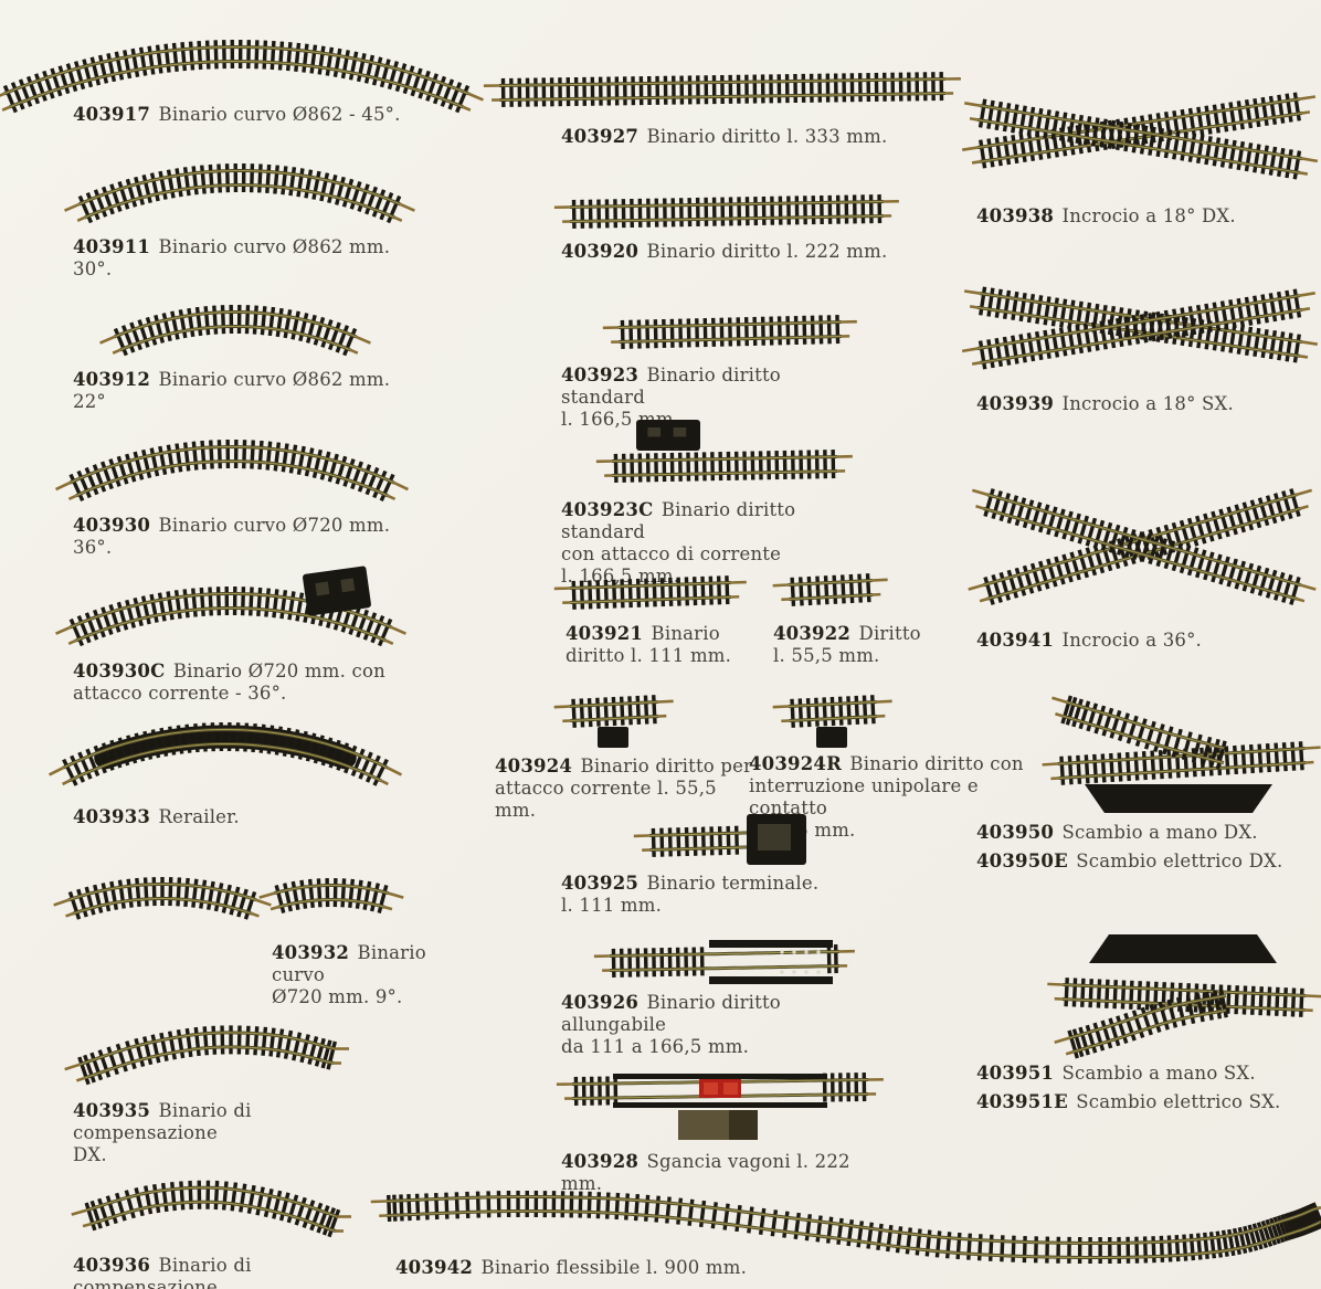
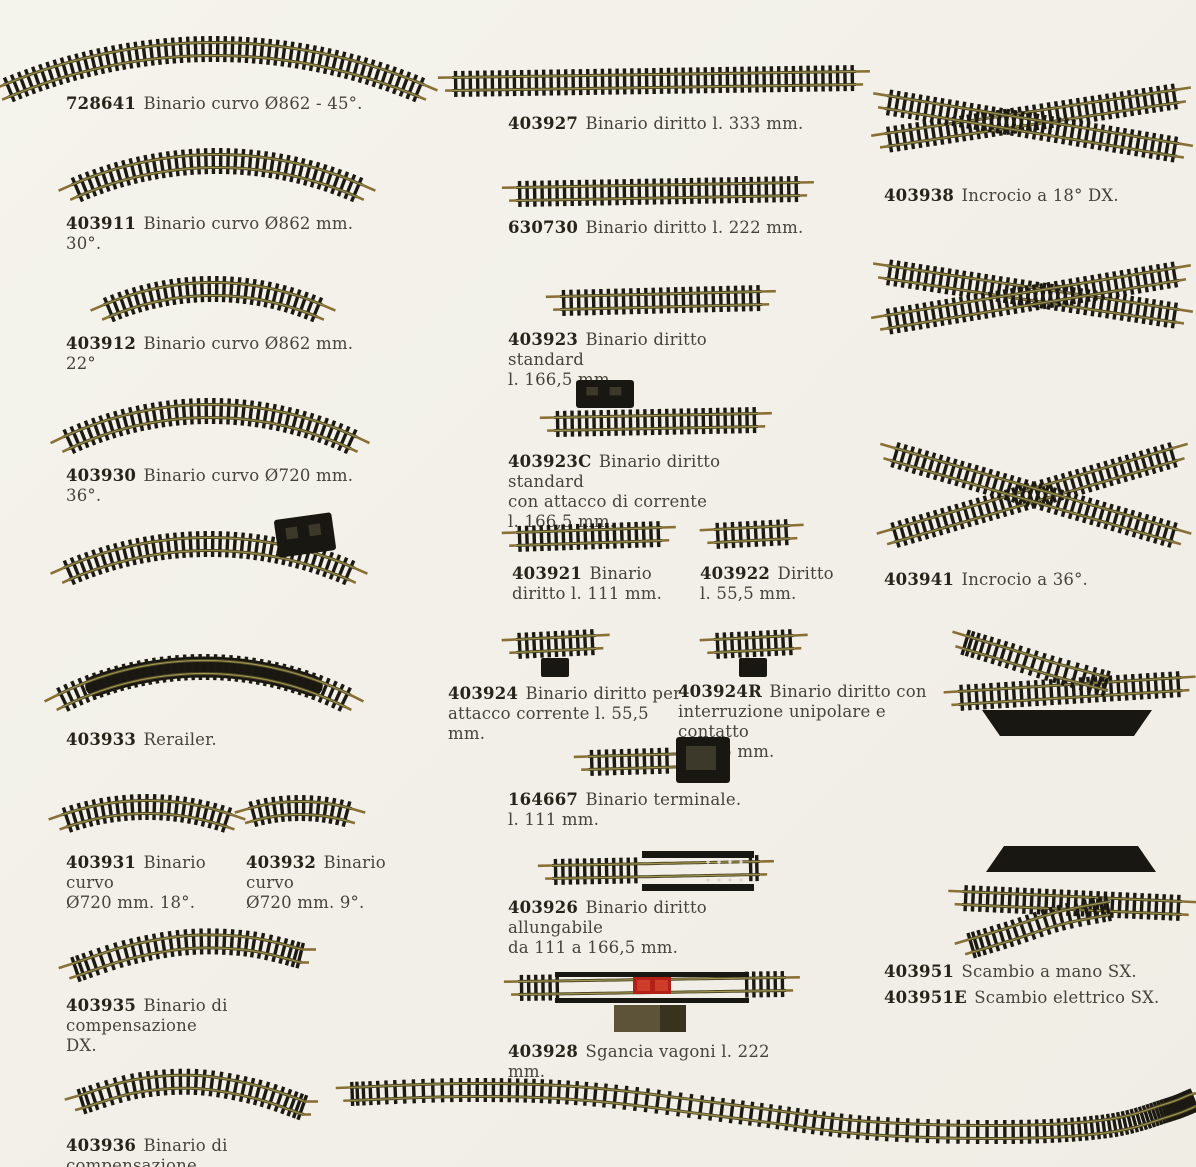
- 403917 Binario curvo Ø862 - 45°.
+ 728641 Binario curvo Ø862 - 45°.
  403911 Binario curvo Ø862 mm.
  30°.
  403912 Binario curvo Ø862 mm.
  22°
  403930 Binario curvo Ø720 mm.
  36°.
- 403930C Binario Ø720 mm. con
- attacco corrente - 36°.
  403933 Rerailer.
+ 403931 Binario curvo
+ Ø720 mm. 18°.
  403932 Binario curvo
  Ø720 mm. 9°.
  403935 Binario di compensazione
  DX.
  403936 Binario di compensazione
  403927 Binario diritto l. 333 mm.
- 403920 Binario diritto l. 222 mm.
+ 630730 Binario diritto l. 222 mm.
  403923 Binario diritto standard
  l. 166,5 mm.
  403923C Binario diritto standard
  con attacco di corrente
  l. 166,5 mm.
  403921 Binario
  diritto l. 111 mm.
  403922 Diritto
  l. 55,5 mm.
  403924 Binario diritto per
  attacco corrente l. 55,5 mm.
  403924R Binario diritto con
  interruzione unipolare e contatto
- 403925 Binario terminale.
+ 164667 Binario terminale.
  l. 111 mm.
  403926 Binario diritto allungabile
  da 111 a 166,5 mm.
  403928 Sgancia vagoni l. 222 mm.
  403938 Incrocio a 18° DX.
- 403939 Incrocio a 18° SX.
  403941 Incrocio a 36°.
- 403950 Scambio a mano DX.
- 403950E Scambio elettrico DX.
  403951 Scambio a mano SX.
  403951E Scambio elettrico SX.
- 403942 Binario flessibile l. 900 mm.
